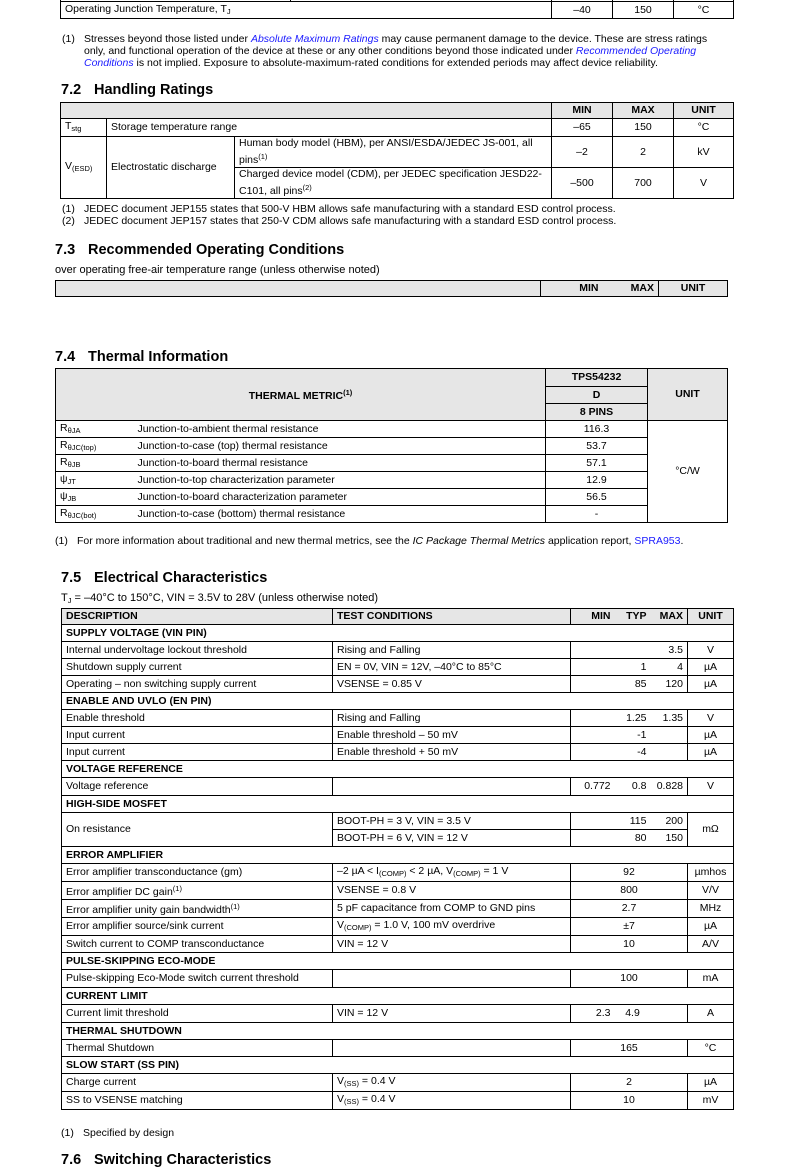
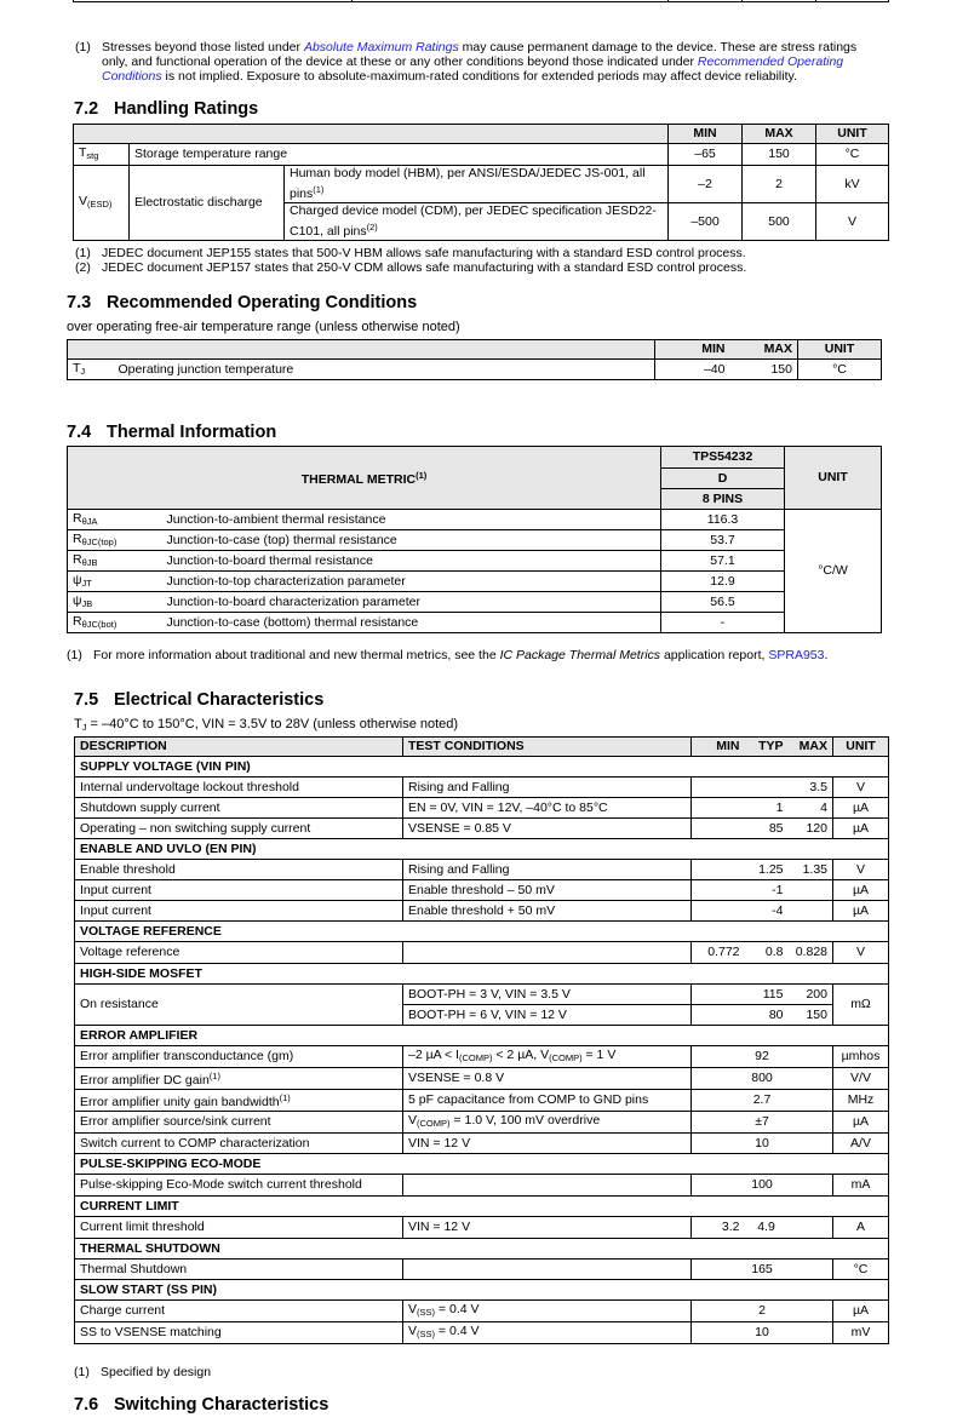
- Operating Junction Temperature, TJ	–40	150	°C
  (1) Stresses beyond those listed under Absolute Maximum Ratings may cause permanent damage to the device. These are stress ratings only, and functional operation of the device at these or any other conditions beyond those indicated under Recommended Operating Conditions is not implied. Exposure to absolute-maximum-rated conditions for extended periods may affect device reliability.
  7.2 Handling Ratings
  	MIN	MAX	UNIT
  Tstg	Storage temperature range	–65	150	°C
  V(ESD)	Electrostatic discharge	Human body model (HBM), per ANSI/ESDA/JEDEC JS-001, all pins(1)	–2	2	kV
- Charged device model (CDM), per JEDEC specification JESD22-C101, all pins(2)	–500	700	V
+ Charged device model (CDM), per JEDEC specification JESD22-C101, all pins(2)	–500	500	V
  (1) JEDEC document JEP155 states that 500-V HBM allows safe manufacturing with a standard ESD control process.
  (2) JEDEC document JEP157 states that 250-V CDM allows safe manufacturing with a standard ESD control process.
  7.3 Recommended Operating Conditions
  over operating free-air temperature range (unless otherwise noted)
  	MIN	MAX	UNIT
+ TJ	Operating junction temperature	–40	150	°C
  7.4 Thermal Information
  THERMAL METRIC(1)	TPS54232	UNIT
  D
  8 PINS
  RθJA	Junction-to-ambient thermal resistance	116.3	°C/W
  RθJC(top)	Junction-to-case (top) thermal resistance	53.7
  RθJB	Junction-to-board thermal resistance	57.1
  ψJT	Junction-to-top characterization parameter	12.9
  ψJB	Junction-to-board characterization parameter	56.5
  RθJC(bot)	Junction-to-case (bottom) thermal resistance	-
  (1) For more information about traditional and new thermal metrics, see the IC Package Thermal Metrics application report, SPRA953.
  7.5 Electrical Characteristics
  TJ = –40°C to 150°C, VIN = 3.5V to 28V (unless otherwise noted)
  DESCRIPTION	TEST CONDITIONS	MIN	TYP	MAX	UNIT
  SUPPLY VOLTAGE (VIN PIN)
  Internal undervoltage lockout threshold	Rising and Falling			3.5	V
  Shutdown supply current	EN = 0V, VIN = 12V, –40°C to 85°C		1	4	µA
  Operating – non switching supply current	VSENSE = 0.85 V		85	120	µA
  ENABLE AND UVLO (EN PIN)
  Enable threshold	Rising and Falling		1.25	1.35	V
  Input current	Enable threshold – 50 mV		-1		µA
  Input current	Enable threshold + 50 mV		-4		µA
  VOLTAGE REFERENCE
  Voltage reference		0.772	0.8	0.828	V
  HIGH-SIDE MOSFET
  On resistance	BOOT-PH = 3 V, VIN = 3.5 V		115	200	mΩ
  BOOT-PH = 6 V, VIN = 12 V		80	150
  ERROR AMPLIFIER
  Error amplifier transconductance (gm)	–2 µA < I(COMP) < 2 µA, V(COMP) = 1 V	92	µmhos
  Error amplifier DC gain(1)	VSENSE = 0.8 V	800	V/V
  Error amplifier unity gain bandwidth(1)	5 pF capacitance from COMP to GND pins	2.7	MHz
  Error amplifier source/sink current	V(COMP) = 1.0 V, 100 mV overdrive	±7	µA
- Switch current to COMP transconductance	VIN = 12 V	10	A/V
+ Switch current to COMP characterization	VIN = 12 V	10	A/V
  PULSE-SKIPPING ECO-MODE
  Pulse-skipping Eco-Mode switch current threshold		100	mA
  CURRENT LIMIT
- Current limit threshold	VIN = 12 V	2.3	4.9		A
+ Current limit threshold	VIN = 12 V	3.2	4.9		A
  THERMAL SHUTDOWN
  Thermal Shutdown		165	°C
  SLOW START (SS PIN)
  Charge current	V(SS) = 0.4 V	2	µA
  SS to VSENSE matching	V(SS) = 0.4 V	10	mV
  (1) Specified by design
  7.6 Switching Characteristics
